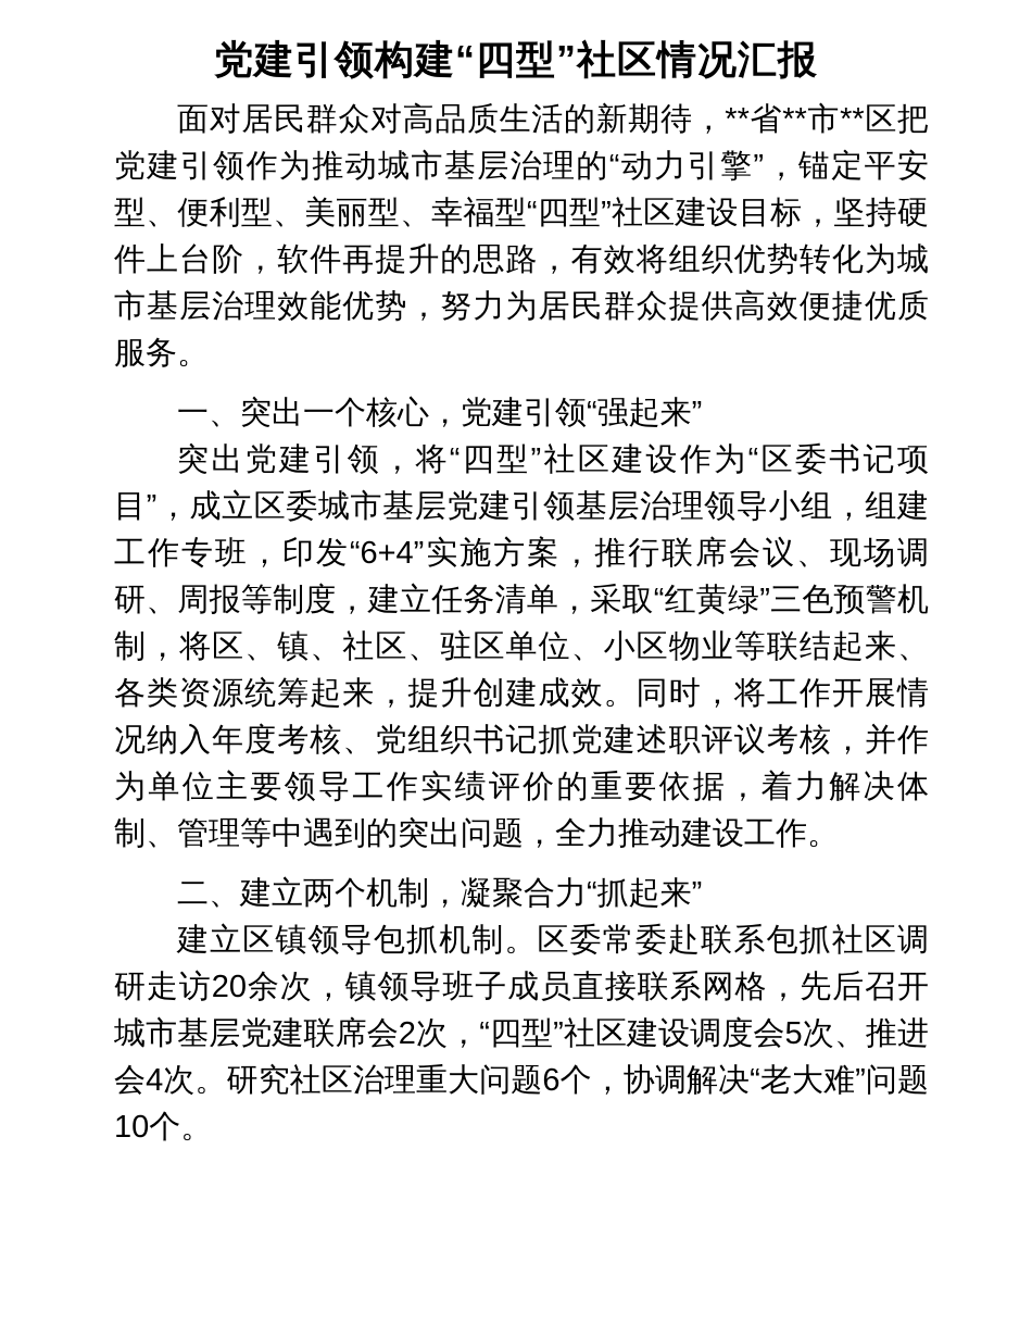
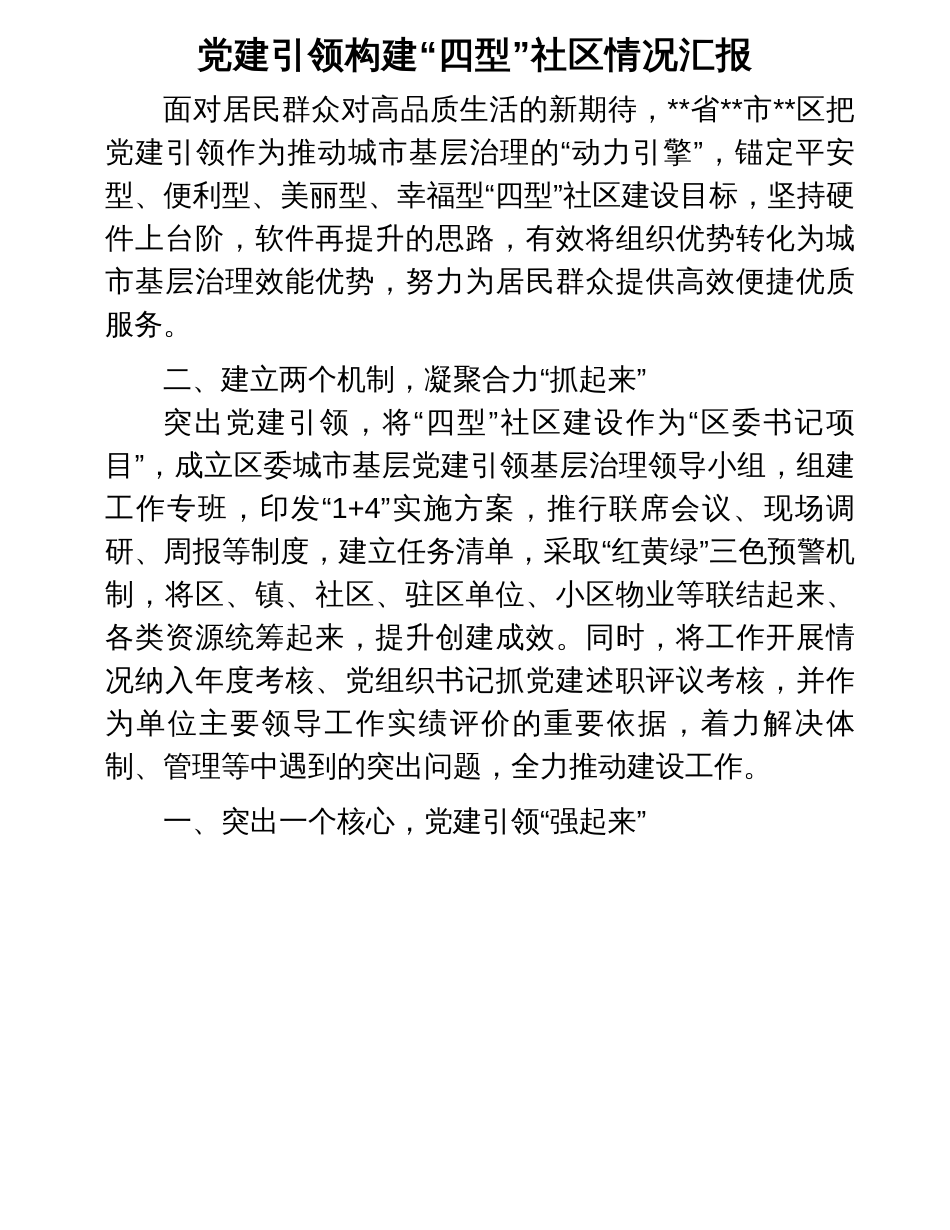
  党建引领构建“四型”社区情况汇报
  面对居民群众对高品质生活的新期待，**省**市**区把党建引领作为推动城市基层治理的“动力引擎”，锚定平安型、便利型、美丽型、幸福型“四型”社区建设目标，坚持硬件上台阶，软件再提升的思路，有效将组织优势转化为城市基层治理效能优势，努力为居民群众提供高效便捷优质服务。
- 一、突出一个核心，党建引领“强起来”
+ 二、建立两个机制，凝聚合力“抓起来”
- 突出党建引领，将“四型”社区建设作为“区委书记项目”，成立区委城市基层党建引领基层治理领导小组，组建工作专班，印发“6+4”实施方案，推行联席会议、现场调研、周报等制度，建立任务清单，采取“红黄绿”三色预警机制，将区、镇、社区、驻区单位、小区物业等联结起来、各类资源统筹起来，提升创建成效。同时，将工作开展情况纳入年度考核、党组织书记抓党建述职评议考核，并作为单位主要领导工作实绩评价的重要依据，着力解决体制、管理等中遇到的突出问题，全力推动建设工作。
+ 突出党建引领，将“四型”社区建设作为“区委书记项目”，成立区委城市基层党建引领基层治理领导小组，组建工作专班，印发“1+4”实施方案，推行联席会议、现场调研、周报等制度，建立任务清单，采取“红黄绿”三色预警机制，将区、镇、社区、驻区单位、小区物业等联结起来、各类资源统筹起来，提升创建成效。同时，将工作开展情况纳入年度考核、党组织书记抓党建述职评议考核，并作为单位主要领导工作实绩评价的重要依据，着力解决体制、管理等中遇到的突出问题，全力推动建设工作。
- 二、建立两个机制，凝聚合力“抓起来”
+ 一、突出一个核心，党建引领“强起来”
- 建立区镇领导包抓机制。区委常委赴联系包抓社区调研走访20余次，镇领导班子成员直接联系网格，先后召开城市基层党建联席会2次，“四型”社区建设调度会5次、推进会4次。研究社区治理重大问题6个，协调解决“老大难”问题10个。
